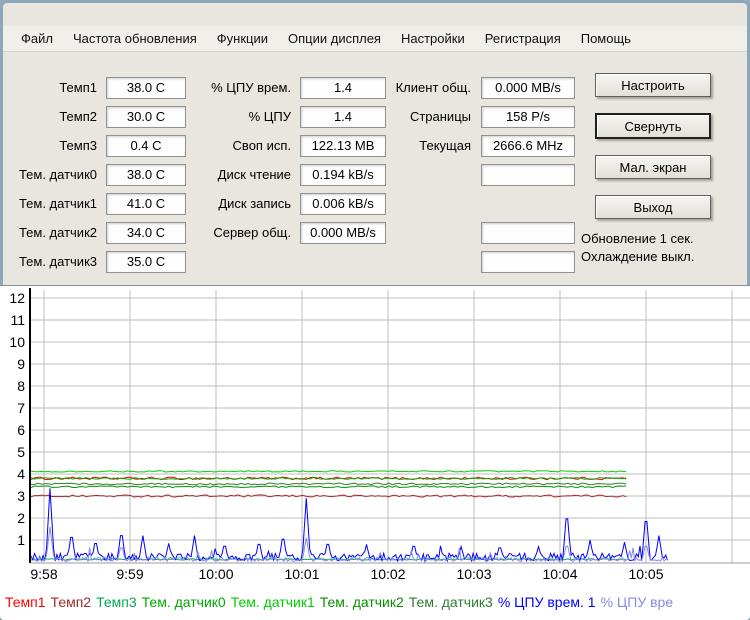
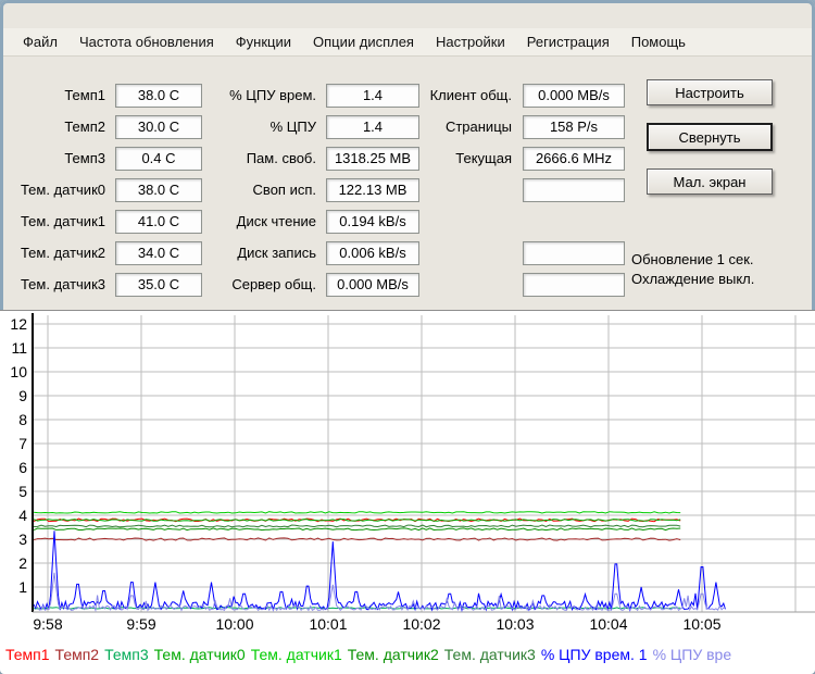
  Файл
  Частота обновления
  Функции
  Опции дисплея
  Настройки
  Регистрация
  Помощь
  Темп1
  38.0 C
  Темп2
  30.0 C
  Темп3
  0.4 C
  Тем. датчик0
  38.0 C
  Тем. датчик1
  41.0 C
  Тем. датчик2
  34.0 C
  Тем. датчик3
  35.0 C
  % ЦПУ врем.
  1.4
  % ЦПУ
  1.4
+ Пам. своб.
+ 1318.25 MB
  Своп исп.
  122.13 MB
  Диск чтение
  0.194 kB/s
  Диск запись
  0.006 kB/s
  Сервер общ.
  0.000 MB/s
  Клиент общ.
  0.000 MB/s
  Страницы
  158 P/s
  Текущая
  2666.6 MHz
  Настроить
  Свернуть
  Мал. экран
- Выход
  Обновление 1 сек.
  Охлаждение выкл.
  1
  2
  3
  4
  5
  6
  7
  8
  9
  10
  11
  12
  9:58
  9:59
  10:00
  10:01
  10:02
  10:03
  10:04
  10:05
  Темп1
  Темп2
  Темп3
  Тем. датчик0
  Тем. датчик1
  Тем. датчик2
  Тем. датчик3
  % ЦПУ врем. 1
  % ЦПУ вре
